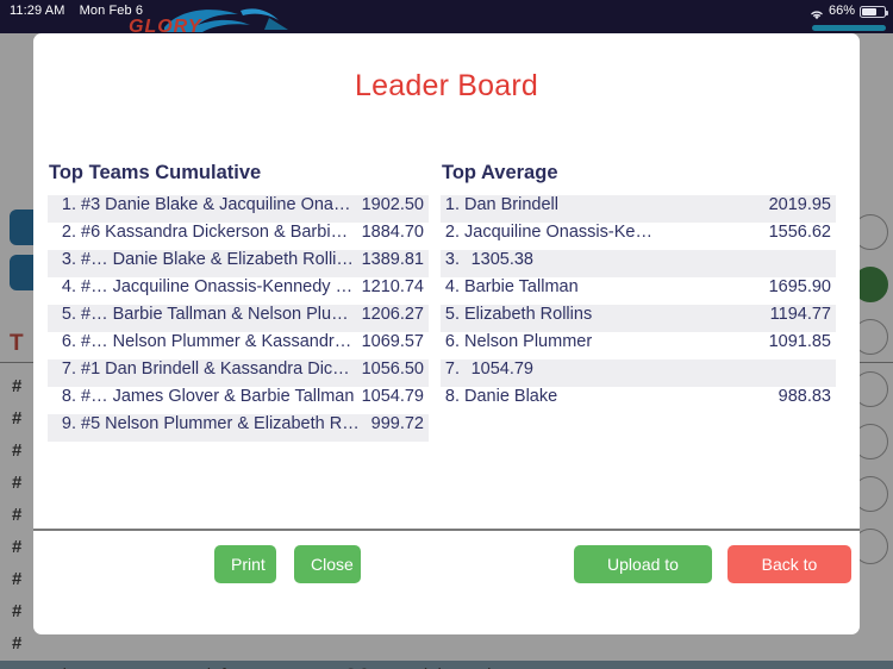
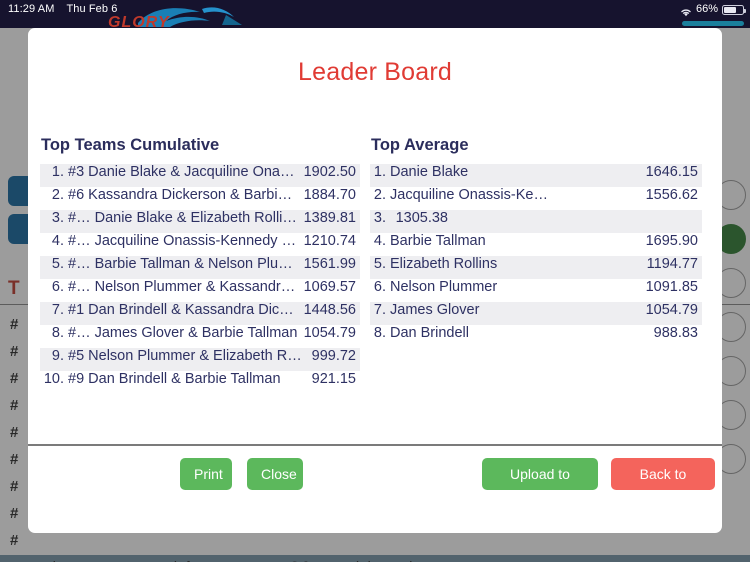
  T
  #
  #
  #
  #
  #
  #
  #
  #
  #
  GLORY
- 11:29 AM Mon Feb 6
+ 11:29 AM Thu Feb 6
  66%
  Leader Board
  Top Teams Cumulative
  1.
  #3 Danie Blake & Jacquiline Onassi
  1902.50
  2.
  #6 Kassandra Dickerson & Barbie T
  1884.70
  3.
  #… Danie Blake & Elizabeth Rollins
  1389.81
  4.
  #… Jacquiline Onassis-Kennedy &
  1210.74
  5.
  #… Barbie Tallman & Nelson Plumm
- 1206.27
+ 1561.99
  6.
  #… Nelson Plummer & Kassandra
  1069.57
  7.
  #1 Dan Brindell & Kassandra Dicke
- 1056.50
+ 1448.56
  8.
  #… James Glover & Barbie Tallman
  1054.79
  9.
  #5 Nelson Plummer & Elizabeth Roll
  999.72
+ 10.
+ #9 Dan Brindell & Barbie Tallman
+ 921.15
  Top Average
  1.
- Dan Brindell
+ Danie Blake
- 2019.95
+ 1646.15
  2.
  Jacquiline Onassis-Ke…
  1556.62
  3.
  1305.38
  4.
  Barbie Tallman
  1695.90
  5.
  Elizabeth Rollins
  1194.77
  6.
  Nelson Plummer
  1091.85
  7.
+ James Glover
  1054.79
  8.
- Danie Blake
+ Dan Brindell
  988.83
  Print
  Close
